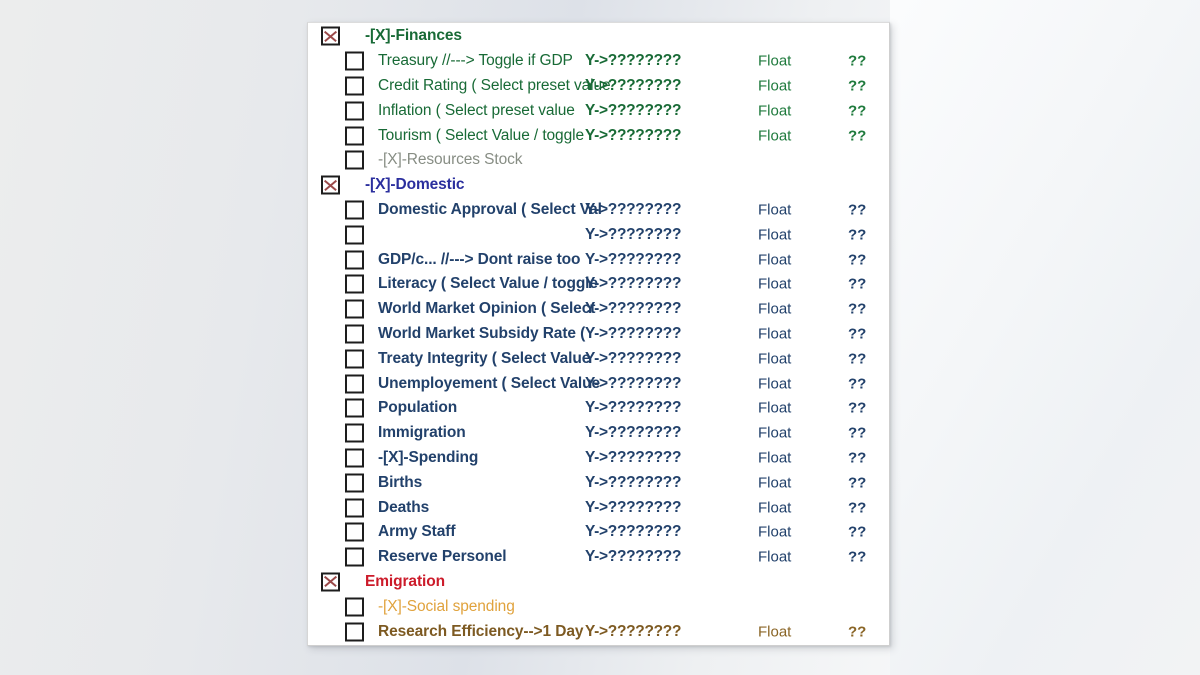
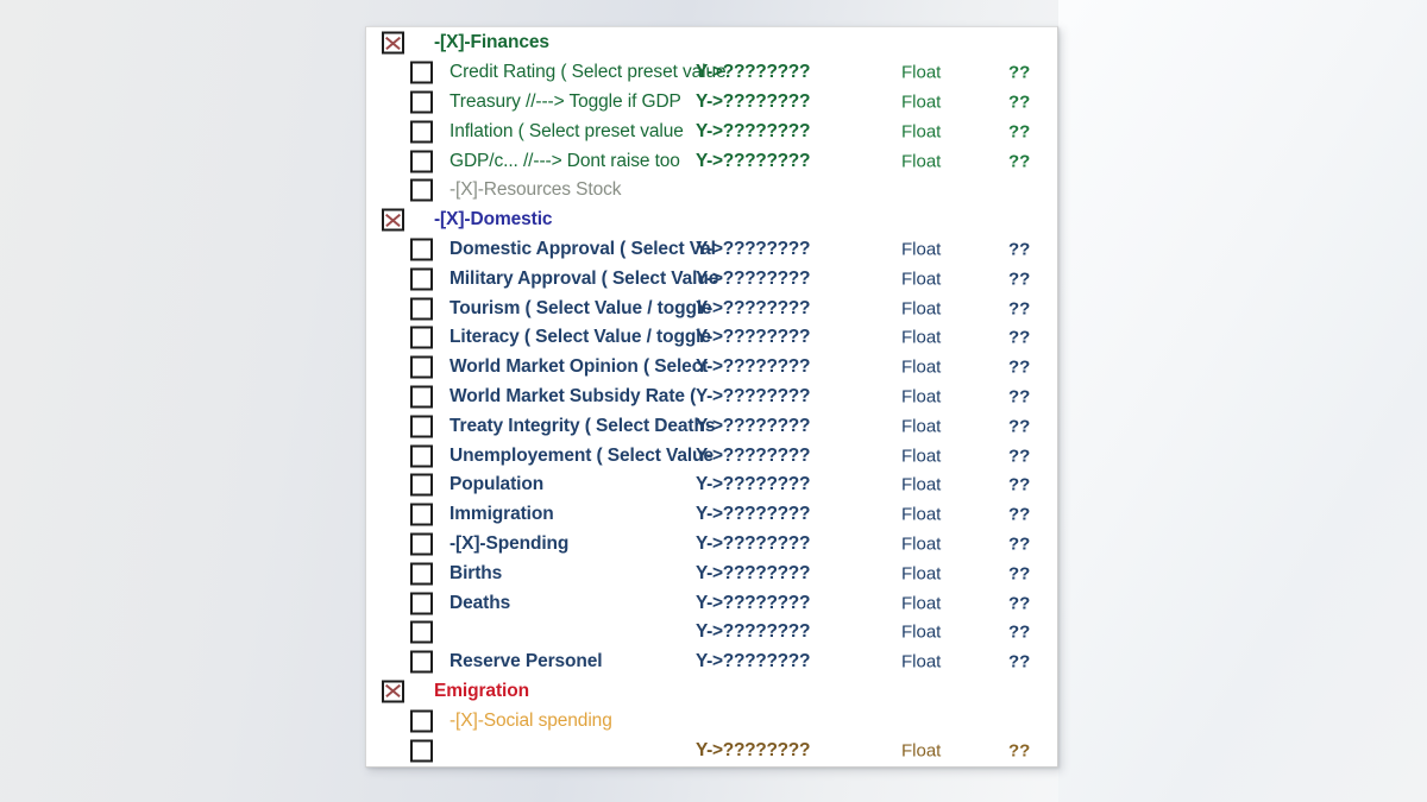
  -[X]-Finances
- Treasury //---> Toggle if GDP
+ Credit Rating ( Select preset value
  Y->????????
  Float
  ??
- Credit Rating ( Select preset value
+ Treasury //---> Toggle if GDP
  Y->????????
  Float
  ??
  Inflation ( Select preset value
  Y->????????
  Float
  ??
- Tourism ( Select Value / toggle
+ GDP/c... //---> Dont raise too
  Y->????????
  Float
  ??
  -[X]-Resources Stock
  -[X]-Domestic
  Domestic Approval ( Select Val
  Y->????????
  Float
  ??
+ Military Approval ( Select Value
  Y->????????
  Float
  ??
- GDP/c... //---> Dont raise too
+ Tourism ( Select Value / toggle
  Y->????????
  Float
  ??
  Literacy ( Select Value / toggle
  Y->????????
  Float
  ??
  World Market Opinion ( Select
  Y->????????
  Float
  ??
  World Market Subsidy Rate (
  Y->????????
  Float
  ??
- Treaty Integrity ( Select Value
+ Treaty Integrity ( Select Deaths
  Y->????????
  Float
  ??
  Unemployement ( Select Value
  Y->????????
  Float
  ??
  Population
  Y->????????
  Float
  ??
  Immigration
  Y->????????
  Float
  ??
  -[X]-Spending
  Y->????????
  Float
  ??
  Births
  Y->????????
  Float
  ??
  Deaths
  Y->????????
  Float
  ??
- Army Staff
  Y->????????
  Float
  ??
  Reserve Personel
  Y->????????
  Float
  ??
  Emigration
  -[X]-Social spending
- Research Efficiency-->1 Day
  Y->????????
  Float
  ??
